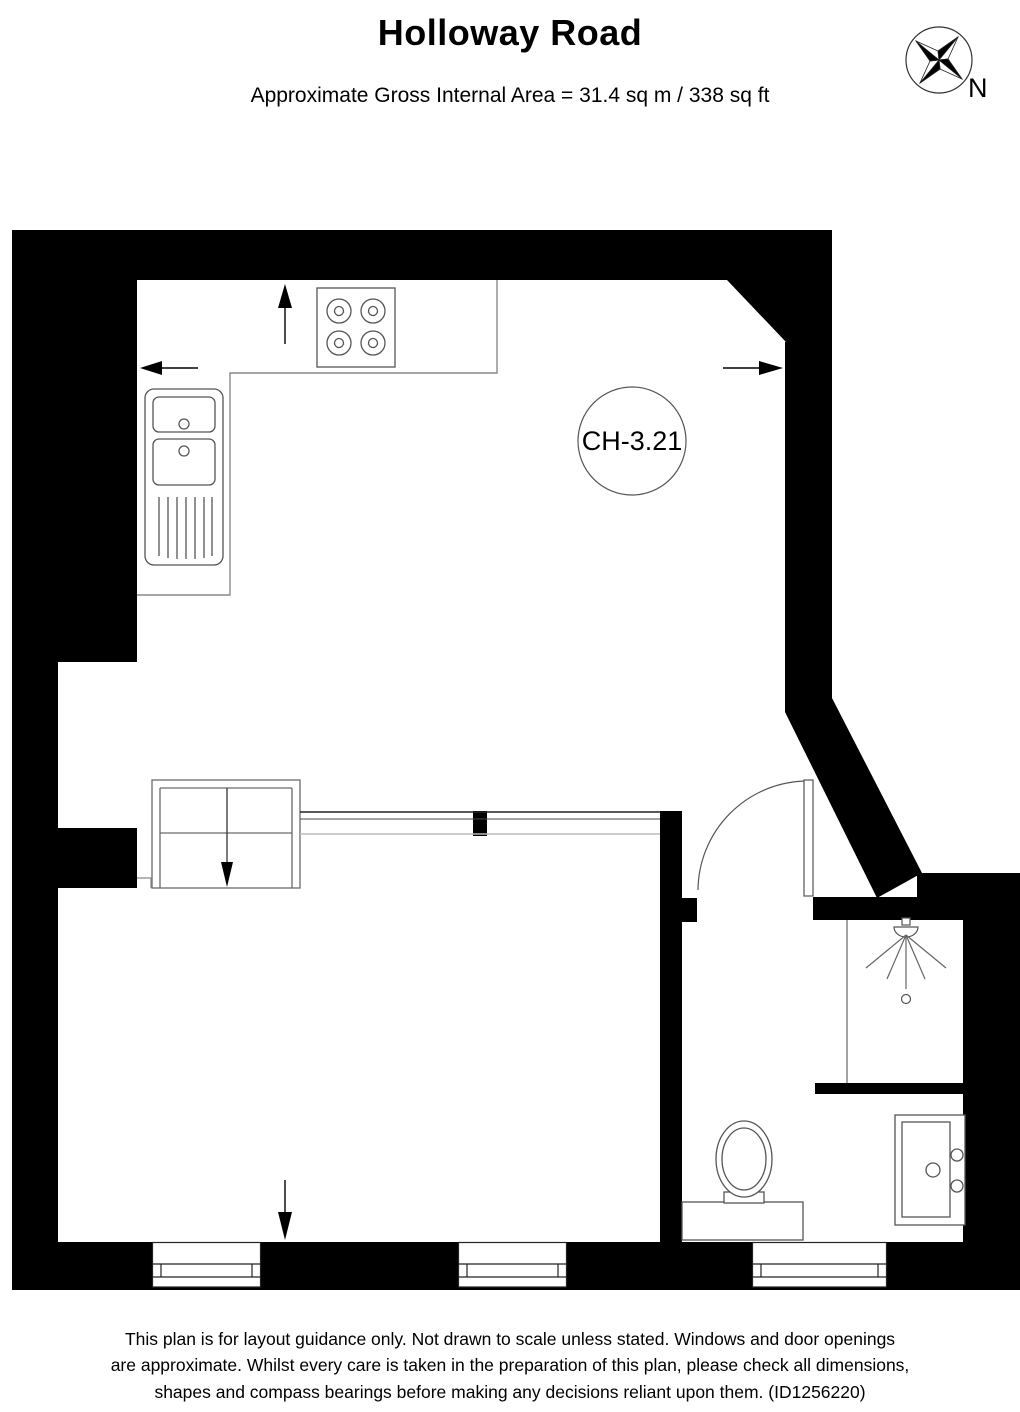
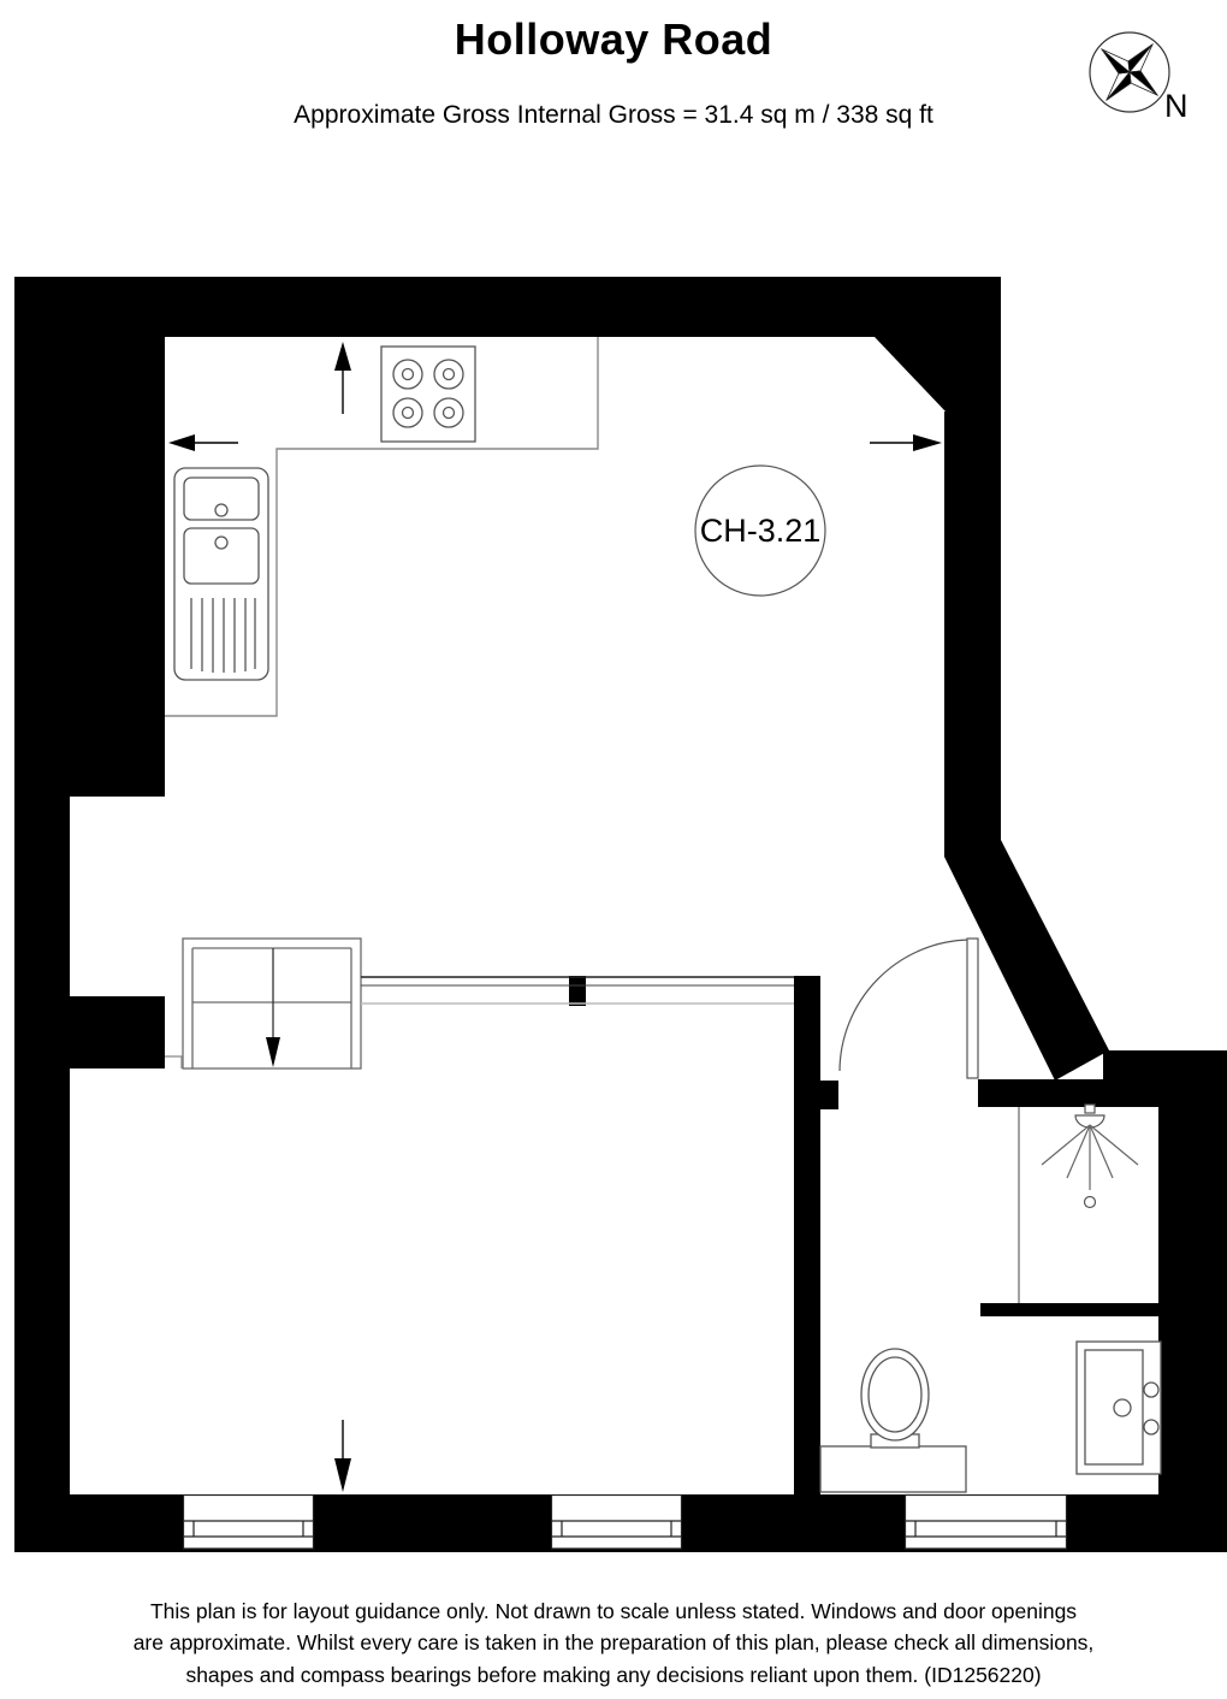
  Holloway Road
- Approximate Gross Internal Area = 31.4 sq m / 338 sq ft
+ Approximate Gross Internal Gross = 31.4 sq m / 338 sq ft
  CH-3.21
  N
  This plan is for layout guidance only. Not drawn to scale unless stated. Windows and door openings are approximate. Whilst every care is taken in the preparation of this plan, please check all dimensions, shapes and compass bearings before making any decisions reliant upon them. (ID1256220)
